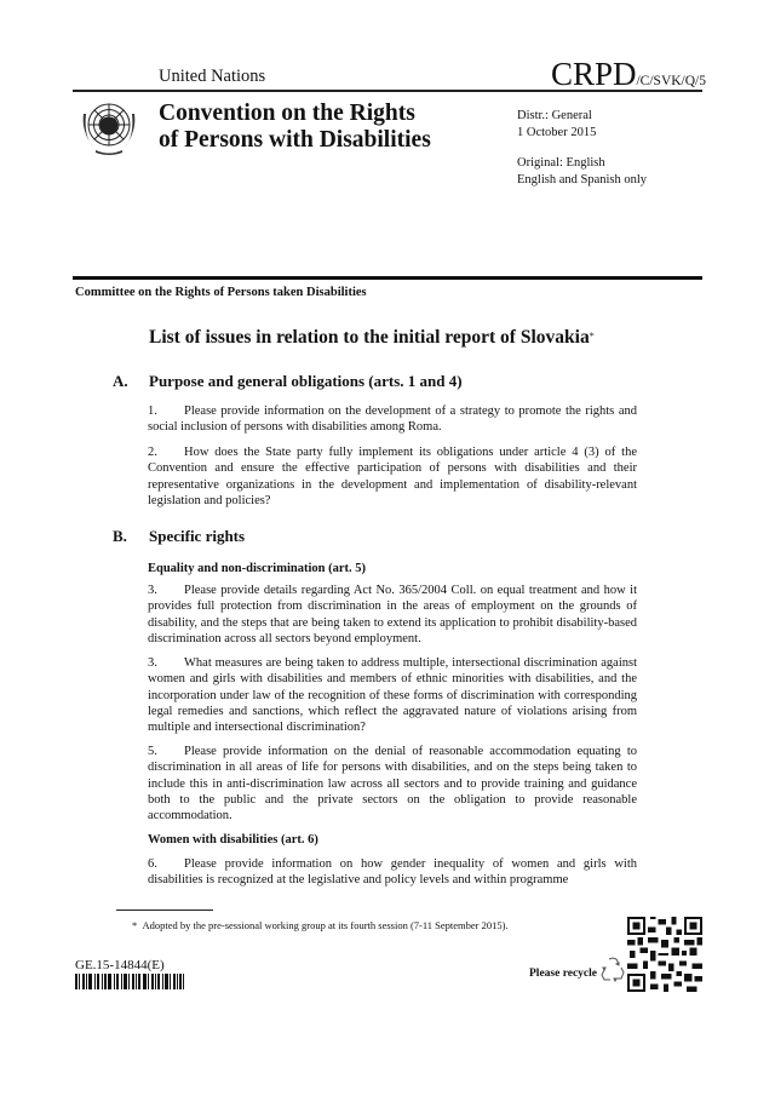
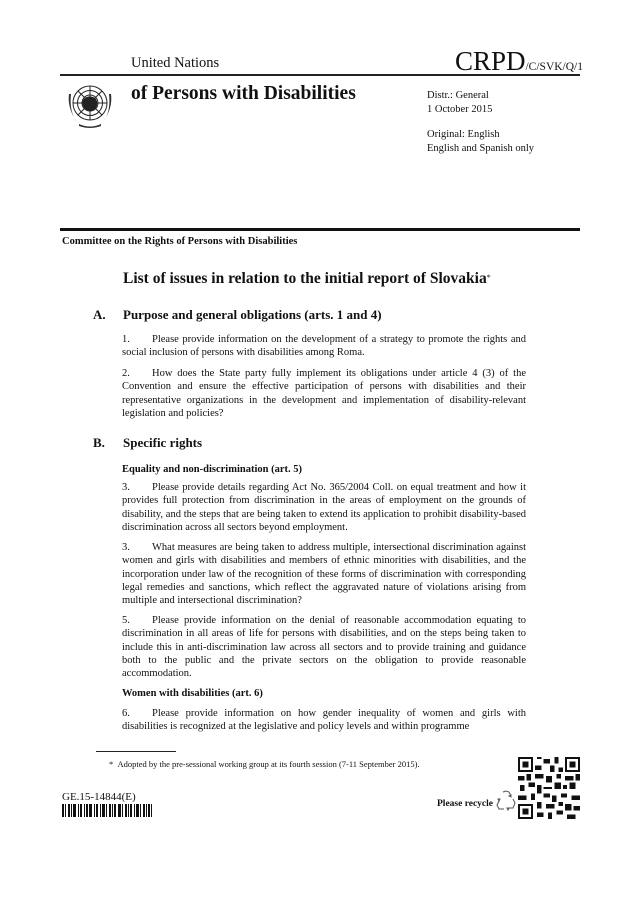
  United Nations
- CRPD/C/SVK/Q/5
+ CRPD/C/SVK/Q/1
- Convention on the Rights
  of Persons with Disabilities
  Distr.: General
  1 October 2015
  Original: English
  English and Spanish only
- Committee on the Rights of Persons taken Disabilities
+ Committee on the Rights of Persons with Disabilities
  List of issues in relation to the initial report of Slovakia*
  A.
  Purpose and general obligations (arts. 1 and 4)
  1. Please provide information on the development of a strategy to promote the rights and social inclusion of persons with disabilities among Roma.
  2. How does the State party fully implement its obligations under article 4 (3) of the Convention and ensure the effective participation of persons with disabilities and their representative organizations in the development and implementation of disability-relevant legislation and policies?
  B.
  Specific rights
  Equality and non-discrimination (art. 5)
  3. Please provide details regarding Act No. 365/2004 Coll. on equal treatment and how it provides full protection from discrimination in the areas of employment on the grounds of disability, and the steps that are being taken to extend its application to prohibit disability-based discrimination across all sectors beyond employment.
  3. What measures are being taken to address multiple, intersectional discrimination against women and girls with disabilities and members of ethnic minorities with disabilities, and the incorporation under law of the recognition of these forms of discrimination with corresponding legal remedies and sanctions, which reflect the aggravated nature of violations arising from multiple and intersectional discrimination?
  5. Please provide information on the denial of reasonable accommodation equating to discrimination in all areas of life for persons with disabilities, and on the steps being taken to include this in anti-discrimination law across all sectors and to provide training and guidance both to the public and the private sectors on the obligation to provide reasonable accommodation.
  Women with disabilities (art. 6)
  6. Please provide information on how gender inequality of women and girls with disabilities is recognized at the legislative and policy levels and within programme
  * Adopted by the pre-sessional working group at its fourth session (7-11 September 2015).
  GE.15-14844(E)
  Please recycle
